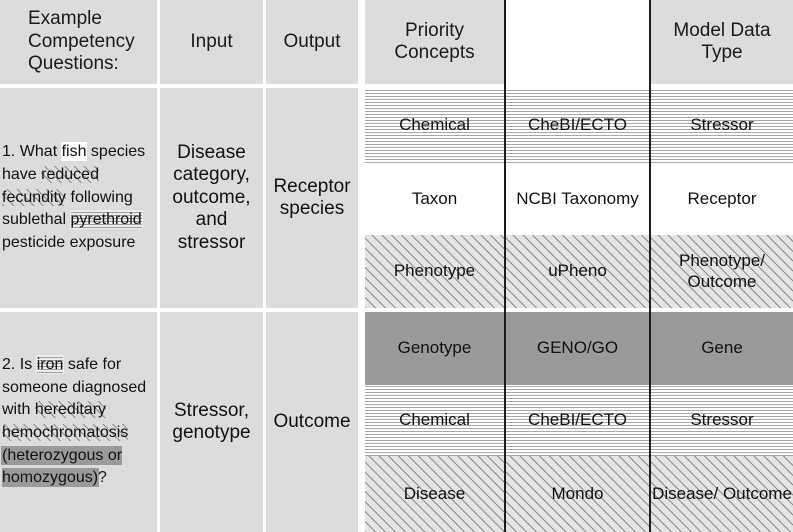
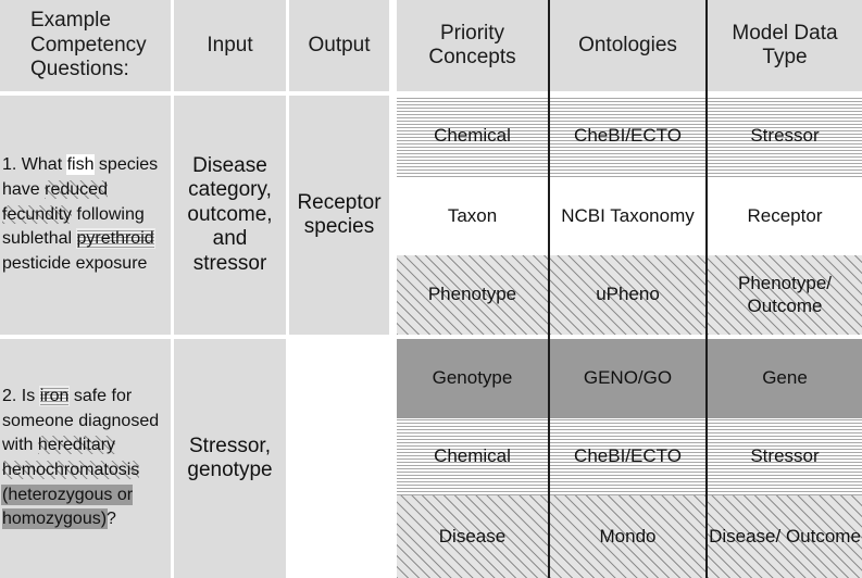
  Example Competency Questions:
  Input
  Output
  Priority Concepts
+ Ontologies
  Model Data Type
  1. What fish species have reduced fecundity following sublethal pyrethroid pesticide exposure
  Disease category, outcome, and stressor
  Receptor species
  Chemical
  CheBI/ECTO
  Stressor
  Taxon
  NCBI Taxonomy
  Receptor
  Phenotype
  uPheno
  Phenotype/ Outcome
  2. Is iron safe for someone diagnosed with hereditary hemochromatosis (heterozygous or homozygous)?
  Stressor, genotype
- Outcome
  Genotype
  GENO/GO
  Gene
  Chemical
  CheBI/ECTO
  Stressor
  Disease
  Mondo
  Disease/ Outcome
